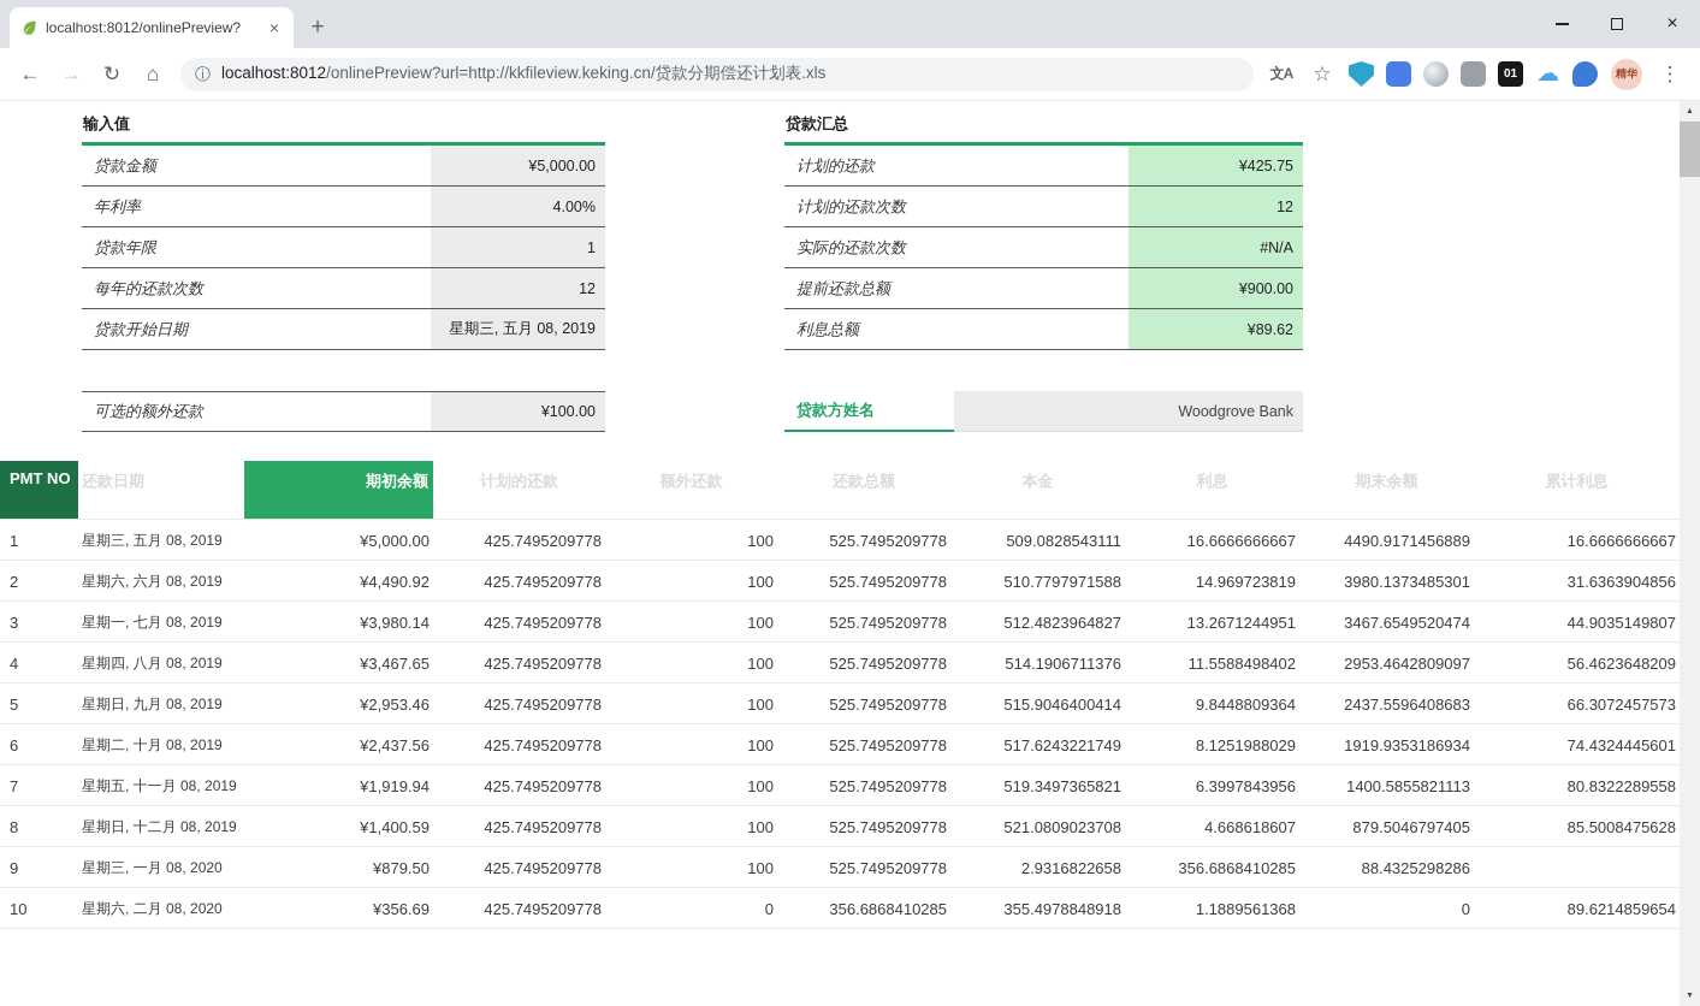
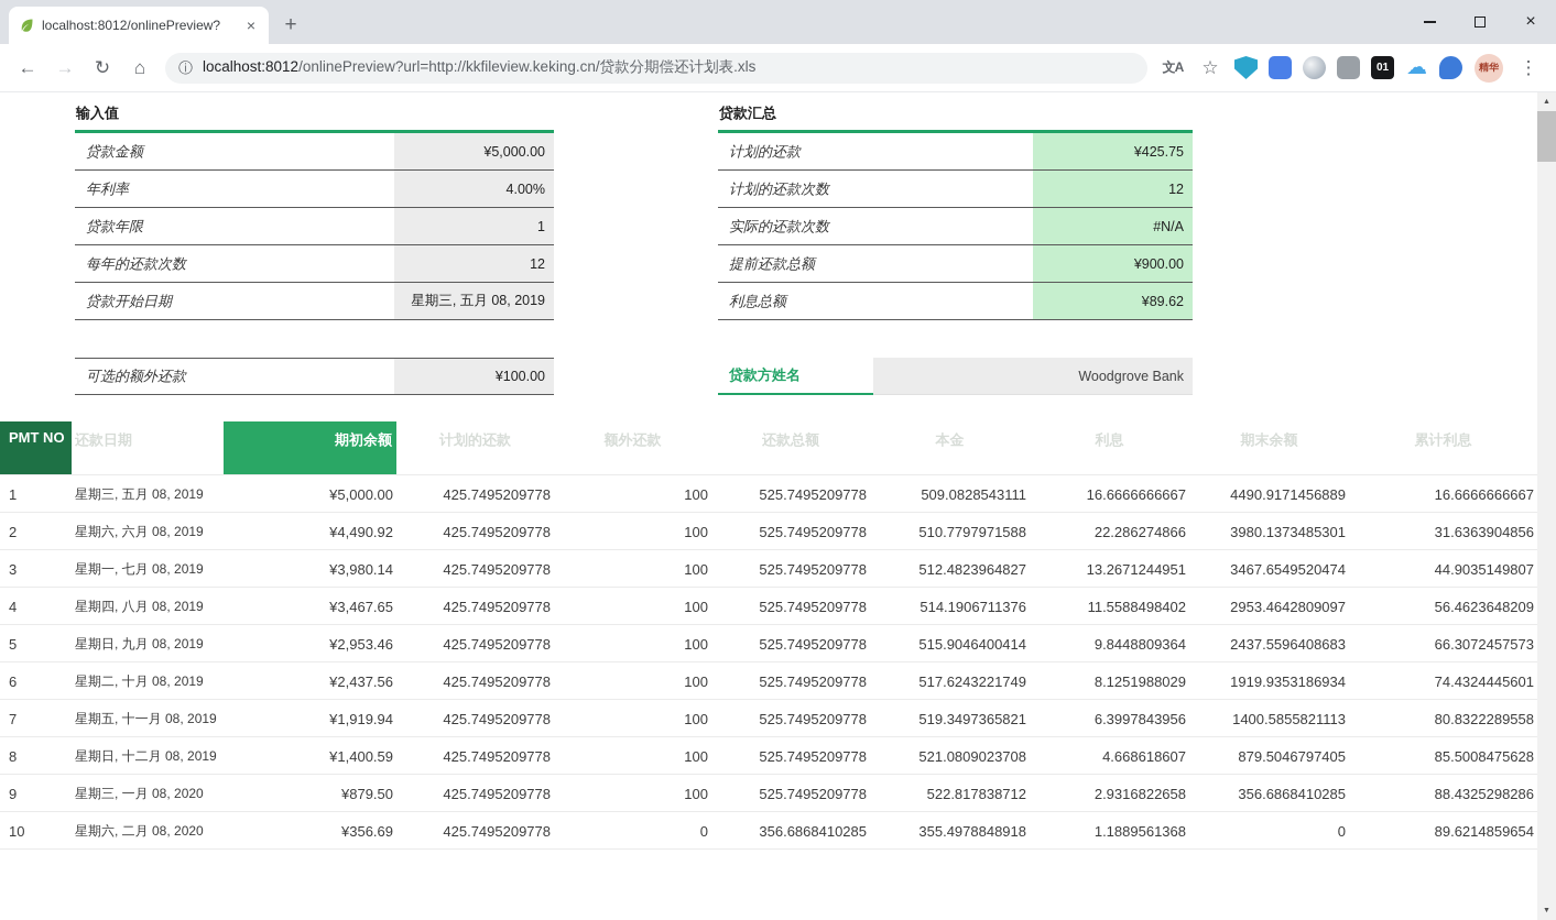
  localhost:8012/onlinePreview?
  ×
  +
  ×
  ←
  →
  ↻
  ⌂
  ⓘ
  localhost:8012/onlinePreview?url=http://kkfileview.keking.cn/贷款分期偿还计划表.xls
  文A
  ☆
  01
  ☁
  精华
  ⋮
  输入值
  贷款金额
  ¥5,000.00
  年利率
  4.00%
  贷款年限
  1
  每年的还款次数
  12
  贷款开始日期
  星期三, 五月 08, 2019
  可选的额外还款
  ¥100.00
  贷款汇总
  计划的还款
  ¥425.75
  计划的还款次数
  12
  实际的还款次数
  #N/A
  提前还款总额
  ¥900.00
  利息总额
  ¥89.62
  贷款方姓名
  Woodgrove Bank
  PMT NO
  还款日期
  期初余额
  计划的还款
  额外还款
  还款总额
  本金
  利息
  期末余额
  累计利息
  1
  星期三, 五月 08, 2019
  ¥5,000.00
  425.7495209778
  100
  525.7495209778
  509.0828543111
  16.6666666667
  4490.9171456889
  16.6666666667
  2
  星期六, 六月 08, 2019
  ¥4,490.92
  425.7495209778
  100
  525.7495209778
  510.7797971588
- 14.969723819
+ 22.286274866
  3980.1373485301
  31.6363904856
  3
  星期一, 七月 08, 2019
  ¥3,980.14
  425.7495209778
  100
  525.7495209778
  512.4823964827
  13.2671244951
  3467.6549520474
  44.9035149807
  4
  星期四, 八月 08, 2019
  ¥3,467.65
  425.7495209778
  100
  525.7495209778
  514.1906711376
  11.5588498402
  2953.4642809097
  56.4623648209
  5
  星期日, 九月 08, 2019
  ¥2,953.46
  425.7495209778
  100
  525.7495209778
  515.9046400414
  9.8448809364
  2437.5596408683
  66.3072457573
  6
  星期二, 十月 08, 2019
  ¥2,437.56
  425.7495209778
  100
  525.7495209778
  517.6243221749
  8.1251988029
  1919.9353186934
  74.4324445601
  7
  星期五, 十一月 08, 2019
  ¥1,919.94
  425.7495209778
  100
  525.7495209778
  519.3497365821
  6.3997843956
  1400.5855821113
  80.8322289558
  8
  星期日, 十二月 08, 2019
  ¥1,400.59
  425.7495209778
  100
  525.7495209778
  521.0809023708
  4.668618607
  879.5046797405
  85.5008475628
  9
  星期三, 一月 08, 2020
  ¥879.50
  425.7495209778
  100
  525.7495209778
+ 522.817838712
  2.9316822658
  356.6868410285
  88.4325298286
  10
  星期六, 二月 08, 2020
  ¥356.69
  425.7495209778
  0
  356.6868410285
  355.4978848918
  1.1889561368
  0
  89.6214859654
